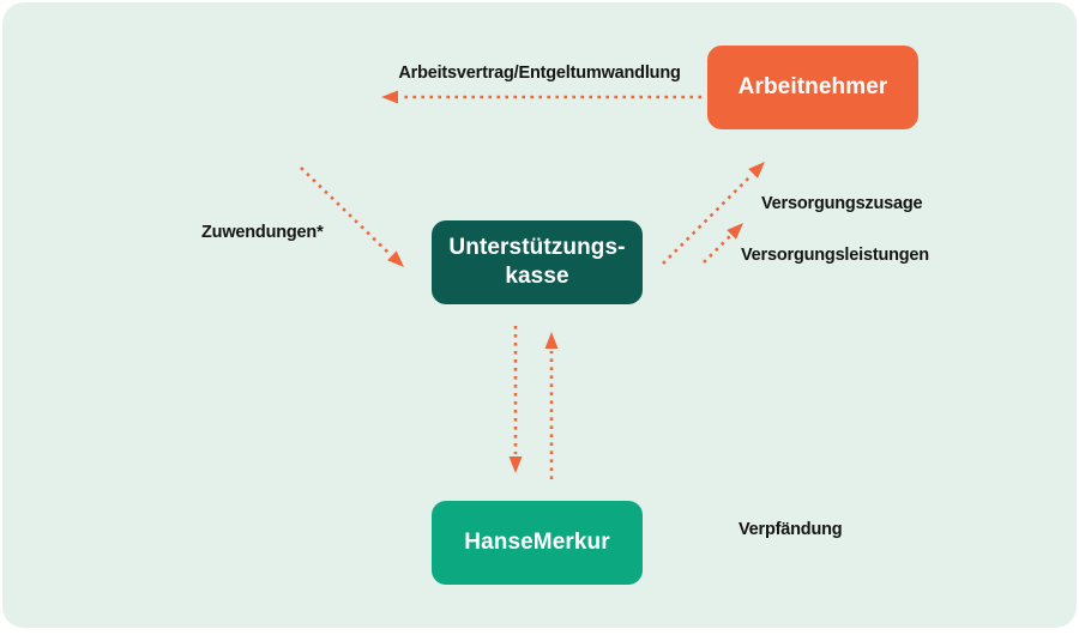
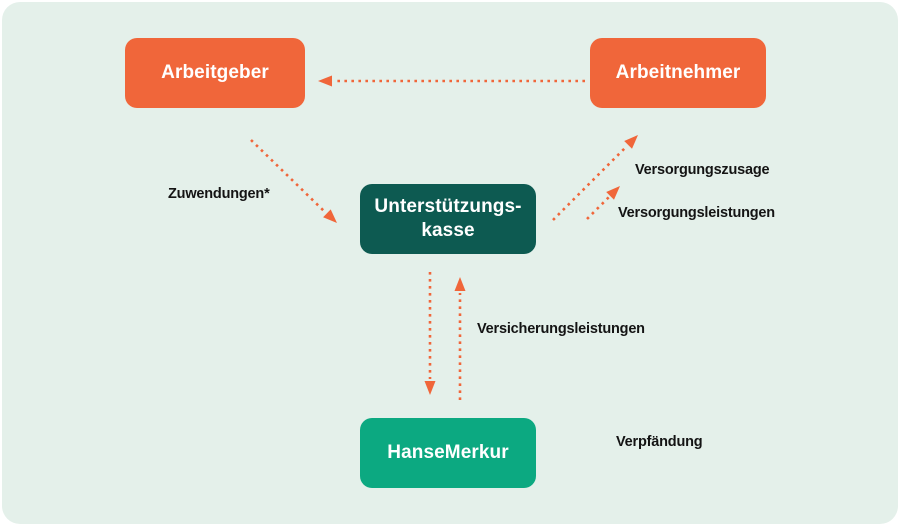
+ Arbeitgeber
  Arbeitnehmer
  Unterstützungs-
  kasse
  HanseMerkur
- Arbeitsvertrag/Entgeltumwandlung
  Zuwendungen*
  Versorgungszusage
  Versorgungsleistungen
+ Versicherungsleistungen
  Verpfändung
